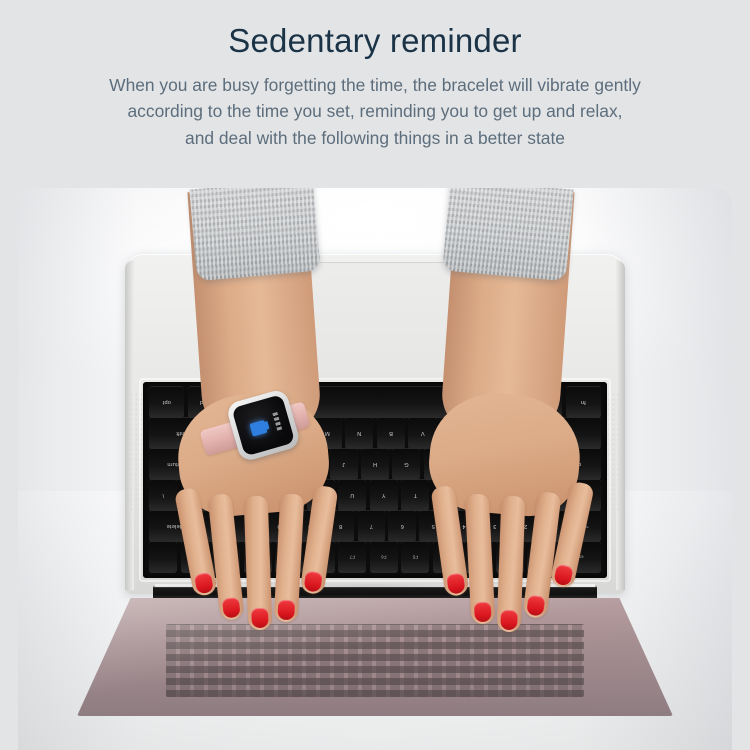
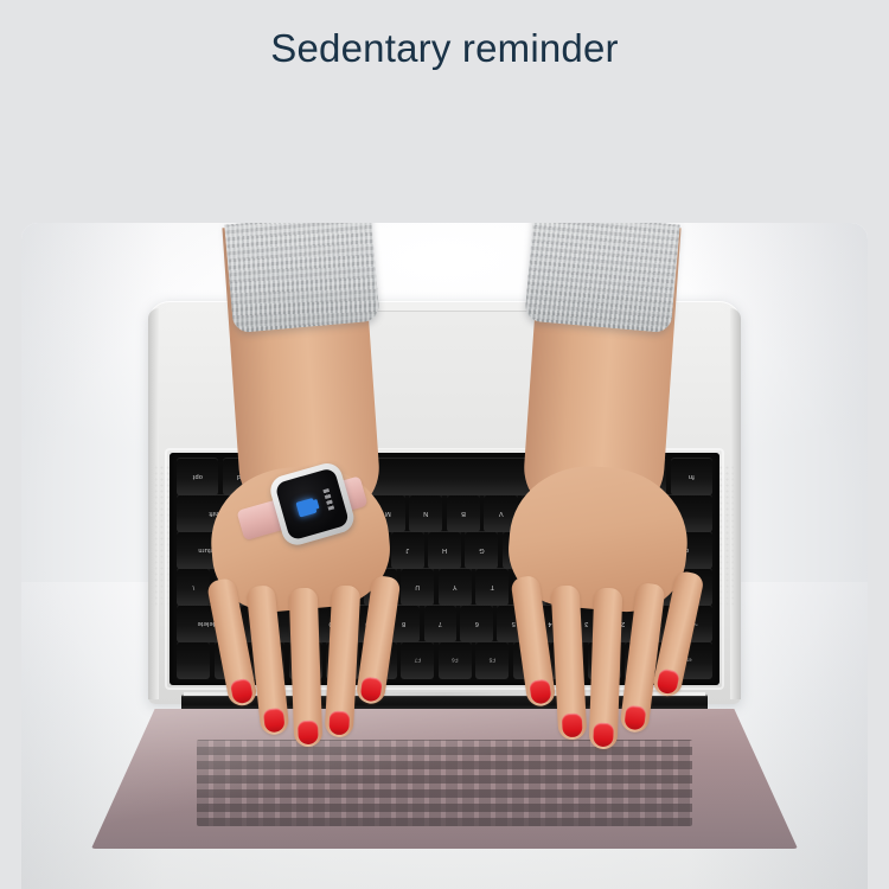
  Sedentary reminder
- When you are busy forgetting the time, the bracelet will vibrate gently
- according to the time you set, reminding you to get up and relax,
- and deal with the following things in a better state
